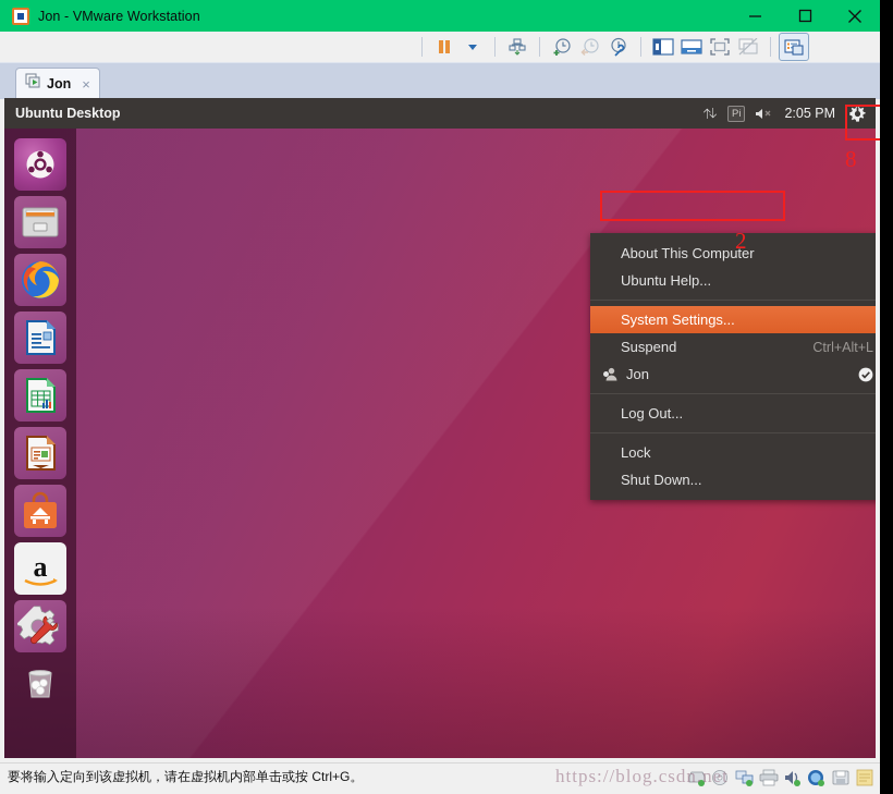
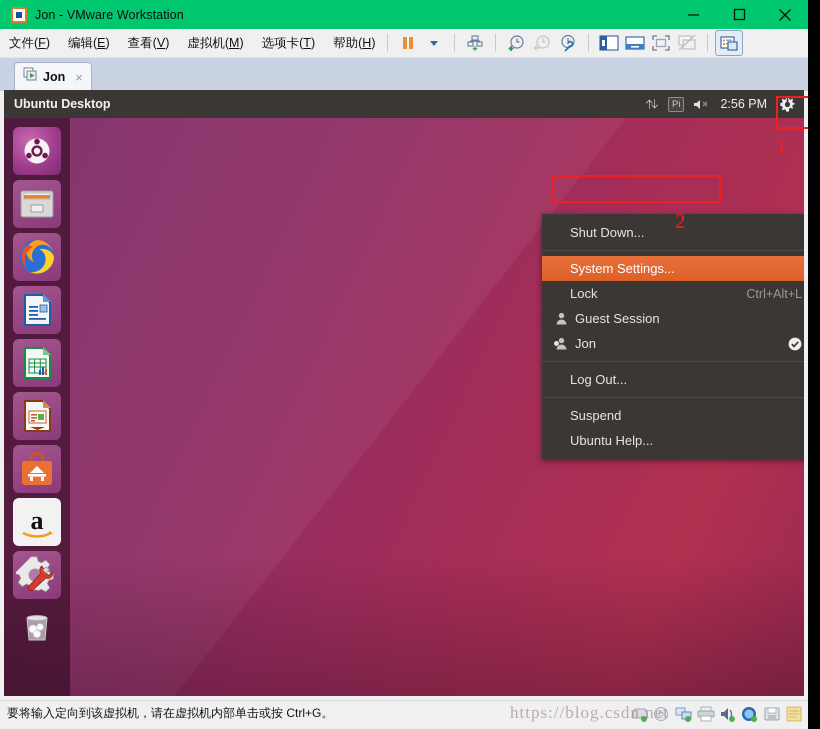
  Jon - VMware Workstation
+ 文件(F)
+ 编辑(E)
+ 查看(V)
+ 虚拟机(M)
+ 选项卡(T)
+ 帮助(H)
  Jon
  ×
  Ubuntu Desktop
  Pi
- 2:05 PM
+ 2:56 PM
  a
- About This Computer
- Ubuntu Help...
+ Shut Down...
  System Settings...
- Suspend
+ Lock
  Ctrl+Alt+L
+ Guest Session
  Jon
  Log Out...
- Lock
+ Suspend
- Shut Down...
+ Ubuntu Help...
- 8
+ 1
  2
  https://blog.csdn.net
  要将输入定向到该虚拟机，请在虚拟机内部单击或按 Ctrl+G。
